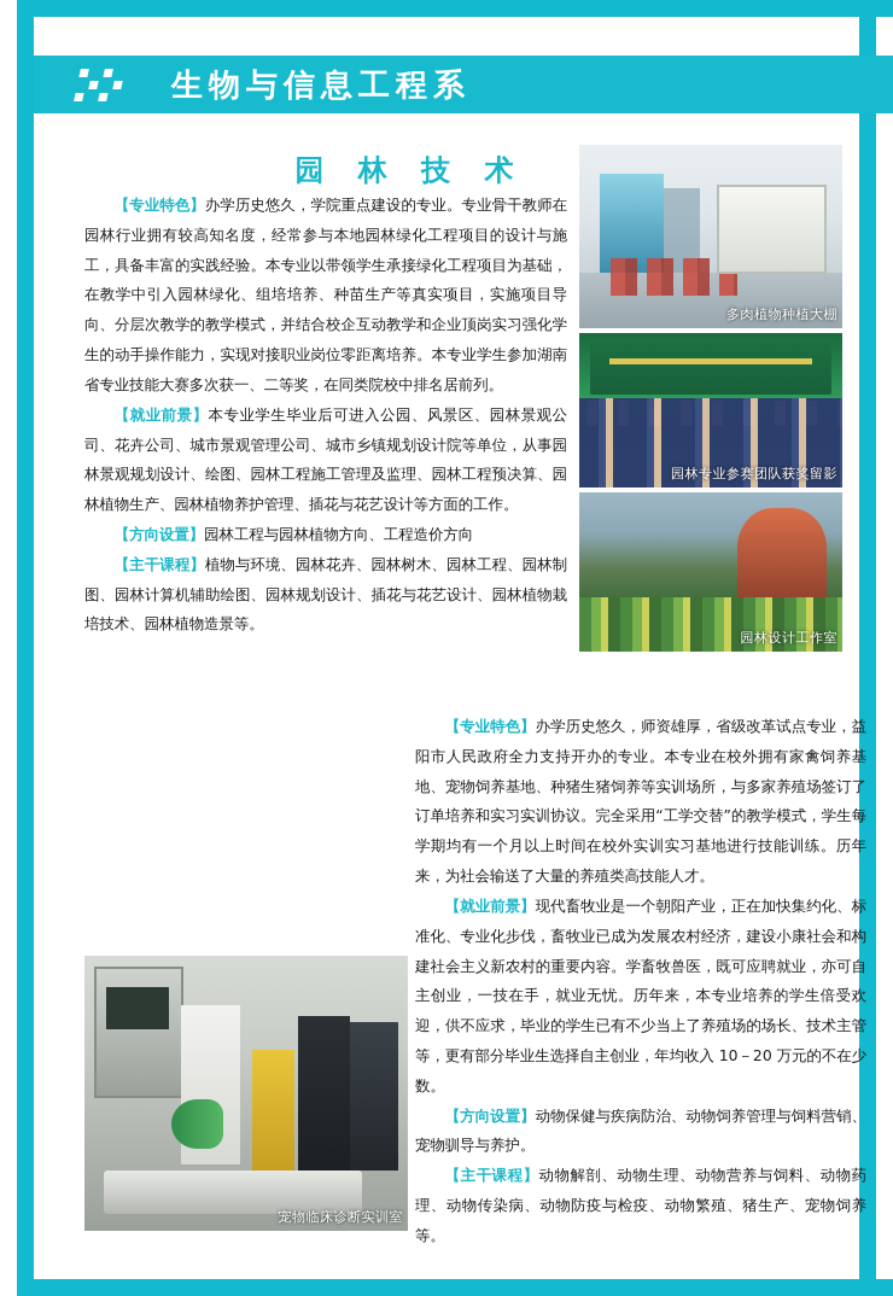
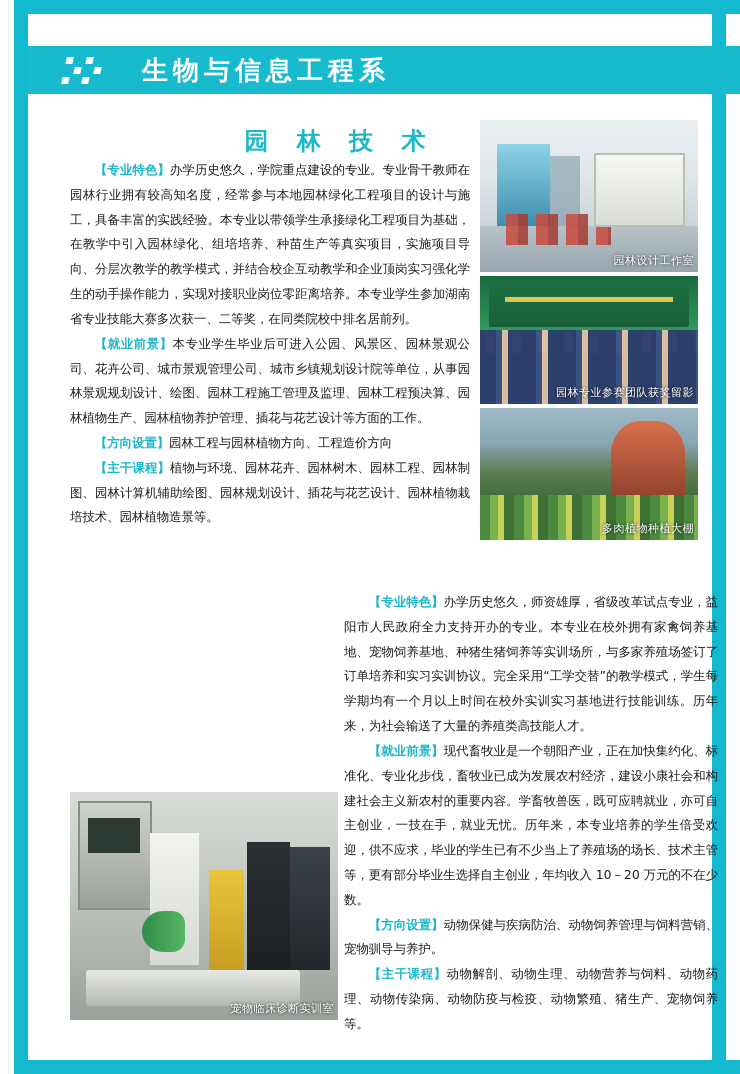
  生物与信息工程系
  园 林 技 术
  【专业特色】办学历史悠久，学院重点建设的专业。专业骨干教师在园林行业拥有较高知名度，经常参与本地园林绿化工程项目的设计与施工，具备丰富的实践经验。本专业以带领学生承接绿化工程项目为基础，在教学中引入园林绿化、组培培养、种苗生产等真实项目，实施项目导向、分层次教学的教学模式，并结合校企互动教学和企业顶岗实习强化学生的动手操作能力，实现对接职业岗位零距离培养。本专业学生参加湖南省专业技能大赛多次获一、二等奖，在同类院校中排名居前列。
  【就业前景】本专业学生毕业后可进入公园、风景区、园林景观公司、花卉公司、城市景观管理公司、城市乡镇规划设计院等单位，从事园林景观规划设计、绘图、园林工程施工管理及监理、园林工程预决算、园林植物生产、园林植物养护管理、插花与花艺设计等方面的工作。
  【方向设置】园林工程与园林植物方向、工程造价方向
  【主干课程】植物与环境、园林花卉、园林树木、园林工程、园林制图、园林计算机辅助绘图、园林规划设计、插花与花艺设计、园林植物栽培技术、园林植物造景等。
- 多肉植物种植大棚
+ 园林设计工作室
  园林专业参赛团队获奖留影
- 园林设计工作室
+ 多肉植物种植大棚
  【专业特色】办学历史悠久，师资雄厚，省级改革试点专业，益阳市人民政府全力支持开办的专业。本专业在校外拥有家禽饲养基地、宠物饲养基地、种猪生猪饲养等实训场所，与多家养殖场签订了订单培养和实习实训协议。完全采用“工学交替”的教学模式，学生每学期均有一个月以上时间在校外实训实习基地进行技能训练。历年来，为社会输送了大量的养殖类高技能人才。
  【就业前景】现代畜牧业是一个朝阳产业，正在加快集约化、标准化、专业化步伐，畜牧业已成为发展农村经济，建设小康社会和构建社会主义新农村的重要内容。学畜牧兽医，既可应聘就业，亦可自主创业，一技在手，就业无忧。历年来，本专业培养的学生倍受欢迎，供不应求，毕业的学生已有不少当上了养殖场的场长、技术主管等，更有部分毕业生选择自主创业，年均收入 10－20 万元的不在少数。
  【方向设置】动物保健与疾病防治、动物饲养管理与饲料营销、宠物驯导与养护。
  【主干课程】动物解剖、动物生理、动物营养与饲料、动物药理、动物传染病、动物防疫与检疫、动物繁殖、猪生产、宠物饲养等。
  宠物临床诊断实训室
